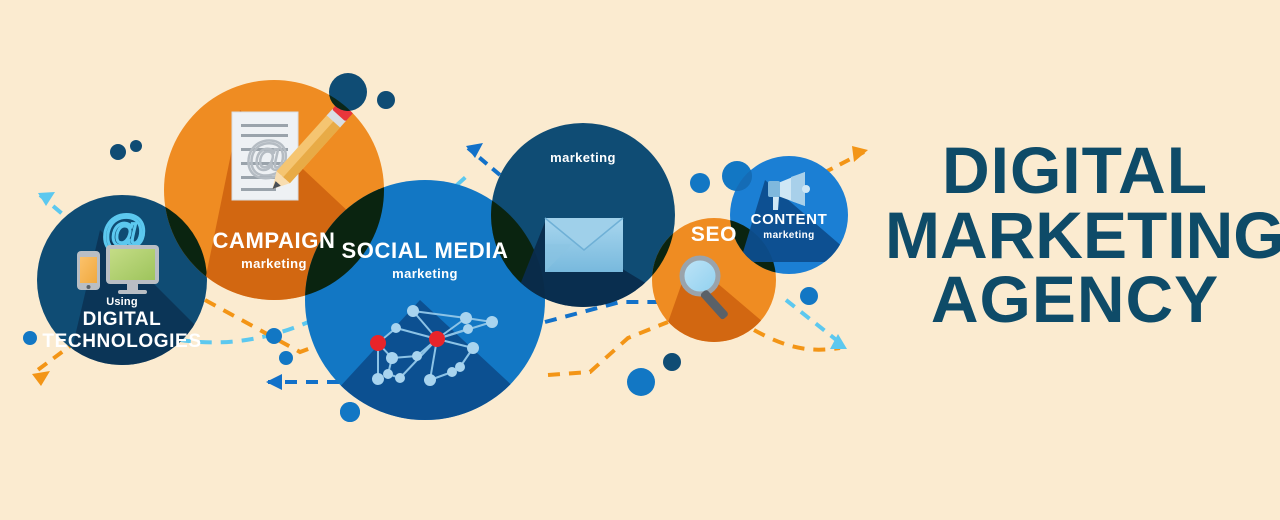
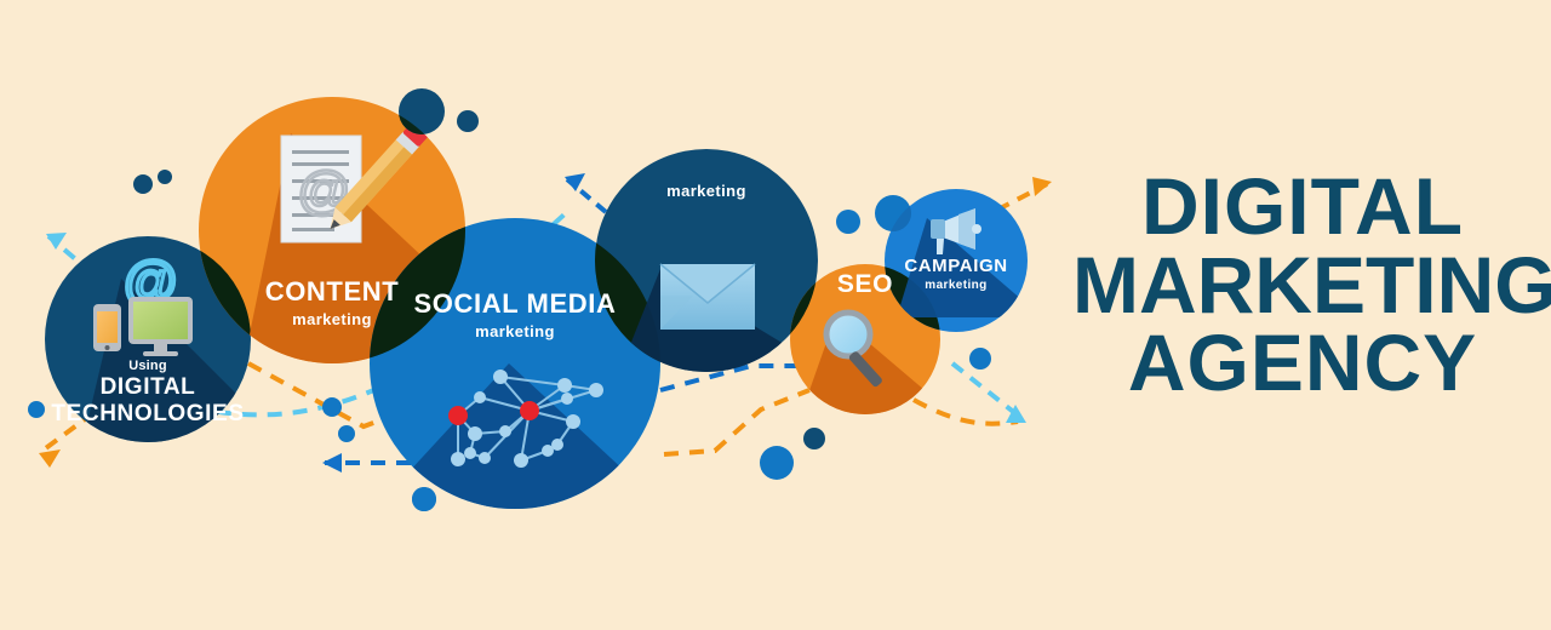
  @
  @
  Using
  DIGITAL
  TECHNOLOGIES
- CAMPAIGN
+ CONTENT
  marketing
  SOCIAL MEDIA
  marketing
  marketing
  SEO
- CONTENT
+ CAMPAIGN
  marketing
  DIGITAL
  MARKETING
  AGENCY
